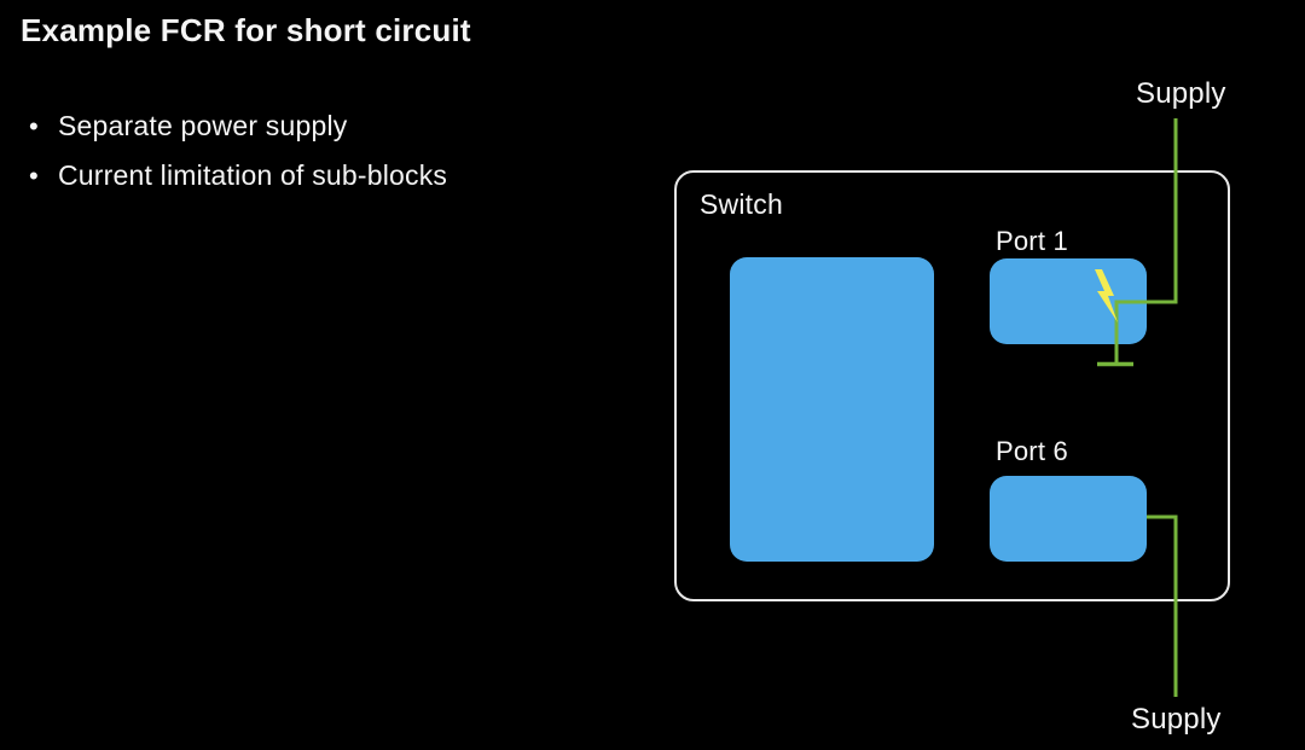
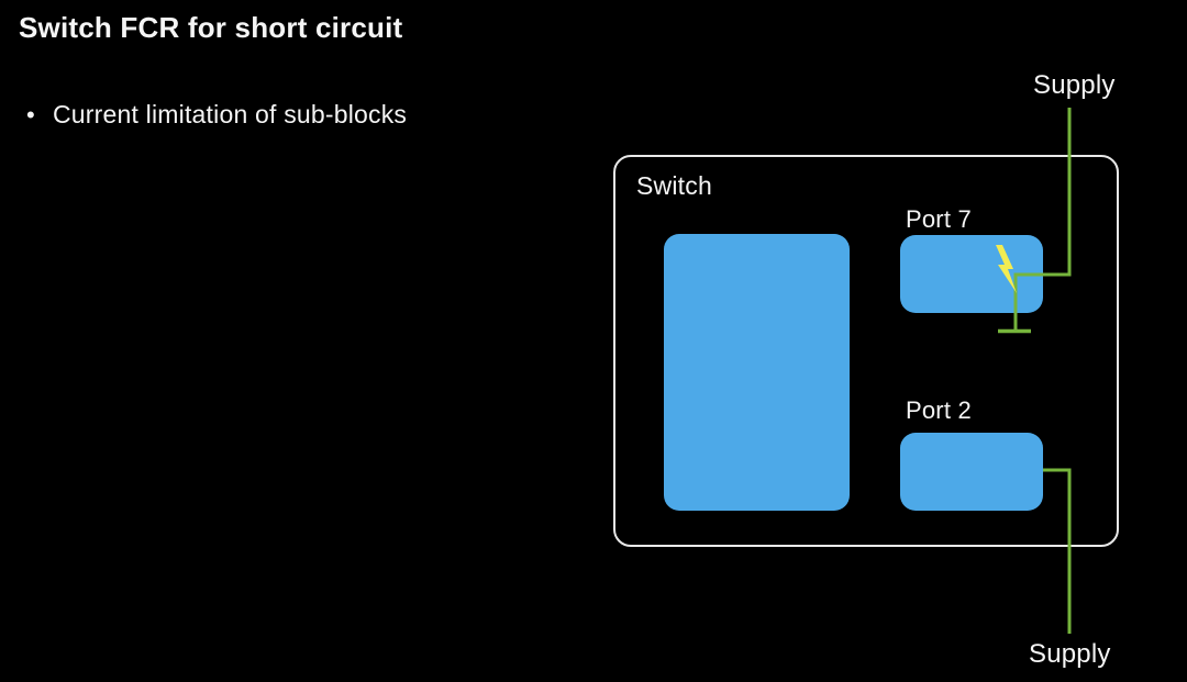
- Example FCR for short circuit
+ Switch FCR for short circuit
- Separate power supply
  Current limitation of sub-blocks
  Switch
- Port 1
+ Port 7
- Port 6
+ Port 2
  Supply
  Supply
